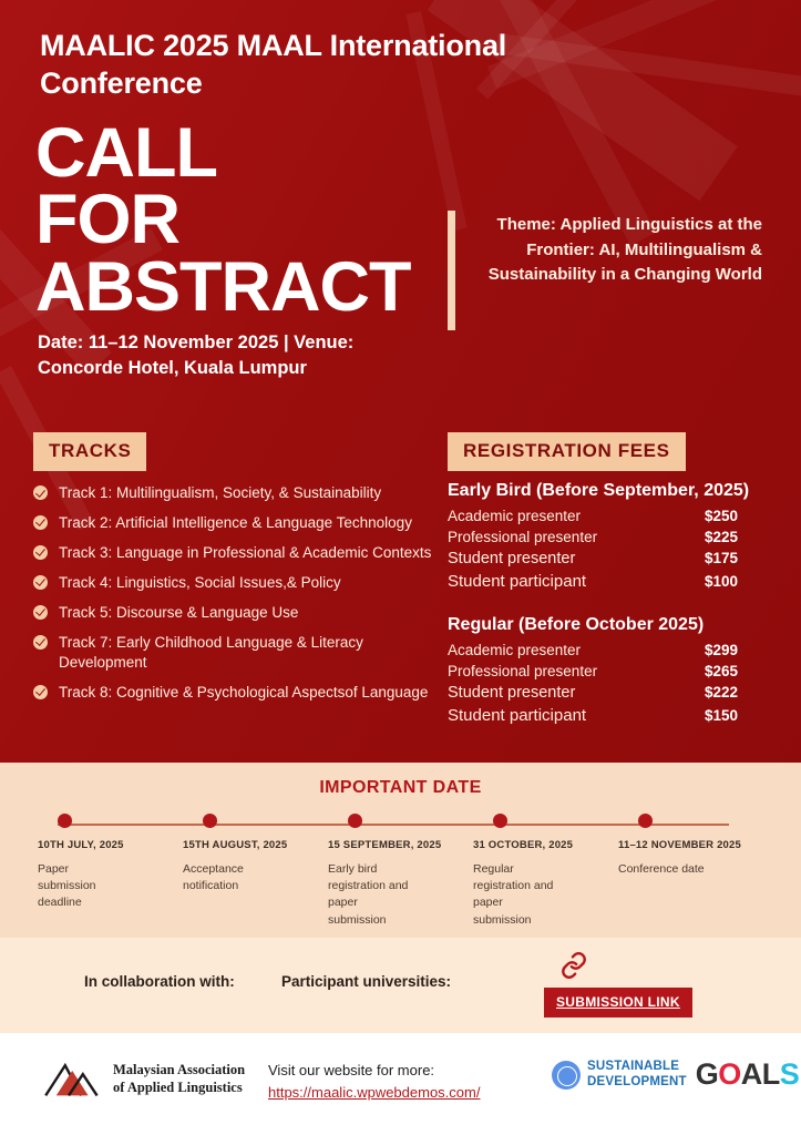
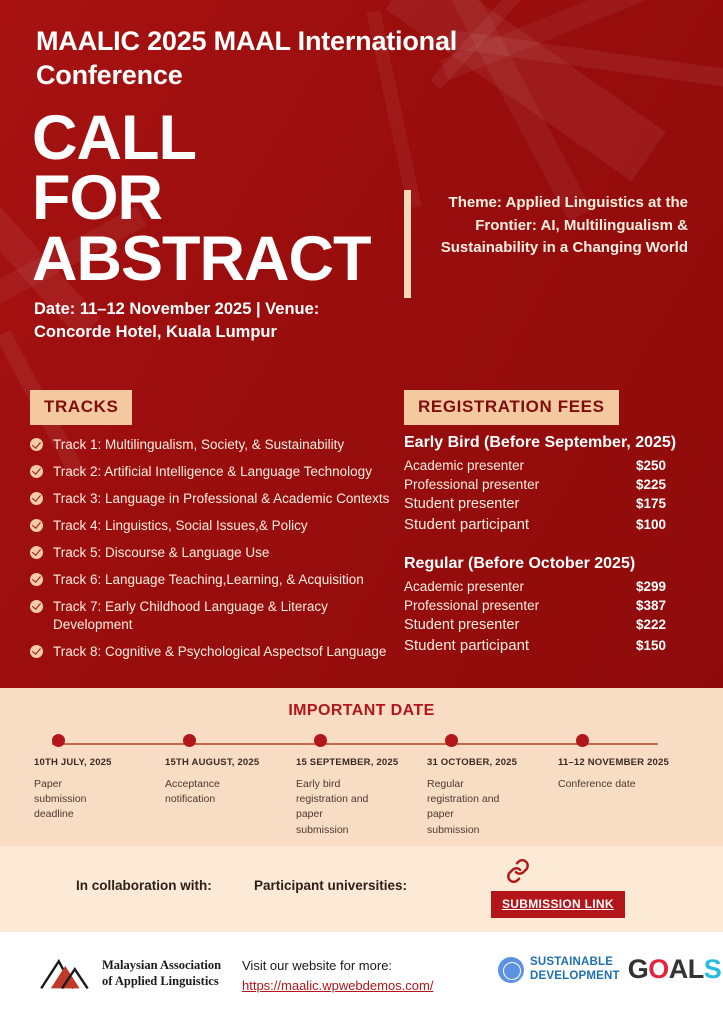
  MAALIC 2025 MAAL International Conference
  CALL
  FOR
  ABSTRACT
  Theme: Applied Linguistics at the Frontier: AI, Multilingualism & Sustainability in a Changing World
  Date: 11–12 November 2025 | Venue: Concorde Hotel, Kuala Lumpur
  TRACKS
  REGISTRATION FEES
  Track 1: Multilingualism, Society, & Sustainability
  Track 2: Artificial Intelligence & Language Technology
  Track 3: Language in Professional & Academic Contexts
  Track 4: Linguistics, Social Issues,& Policy
  Track 5: Discourse & Language Use
+ Track 6: Language Teaching,Learning, & Acquisition
  Track 7: Early Childhood Language & Literacy Development
  Track 8: Cognitive & Psychological Aspectsof Language
  Early Bird (Before September, 2025)
  Academic presenter
  $250
  Professional presenter
  $225
  Student presenter
  $175
  Student participant
  $100
  Regular (Before October 2025)
  Academic presenter
  $299
  Professional presenter
- $265
+ $387
  Student presenter
  $222
  Student participant
  $150
  IMPORTANT DATE
  10TH JULY, 2025
  Paper submission deadline
  15TH AUGUST, 2025
  Acceptance notification
  15 SEPTEMBER, 2025
  Early bird registration and paper submission
  31 OCTOBER, 2025
  Regular registration and paper submission
  11–12 NOVEMBER 2025
  Conference date
  In collaboration with:
  Participant universities:
  SUBMISSION LINK
  Malaysian Association
  of Applied Linguistics
  Visit our website for more:
  https://maalic.wpwebdemos.com/
  SUSTAINABLE
  DEVELOPMENT
  GOALS
